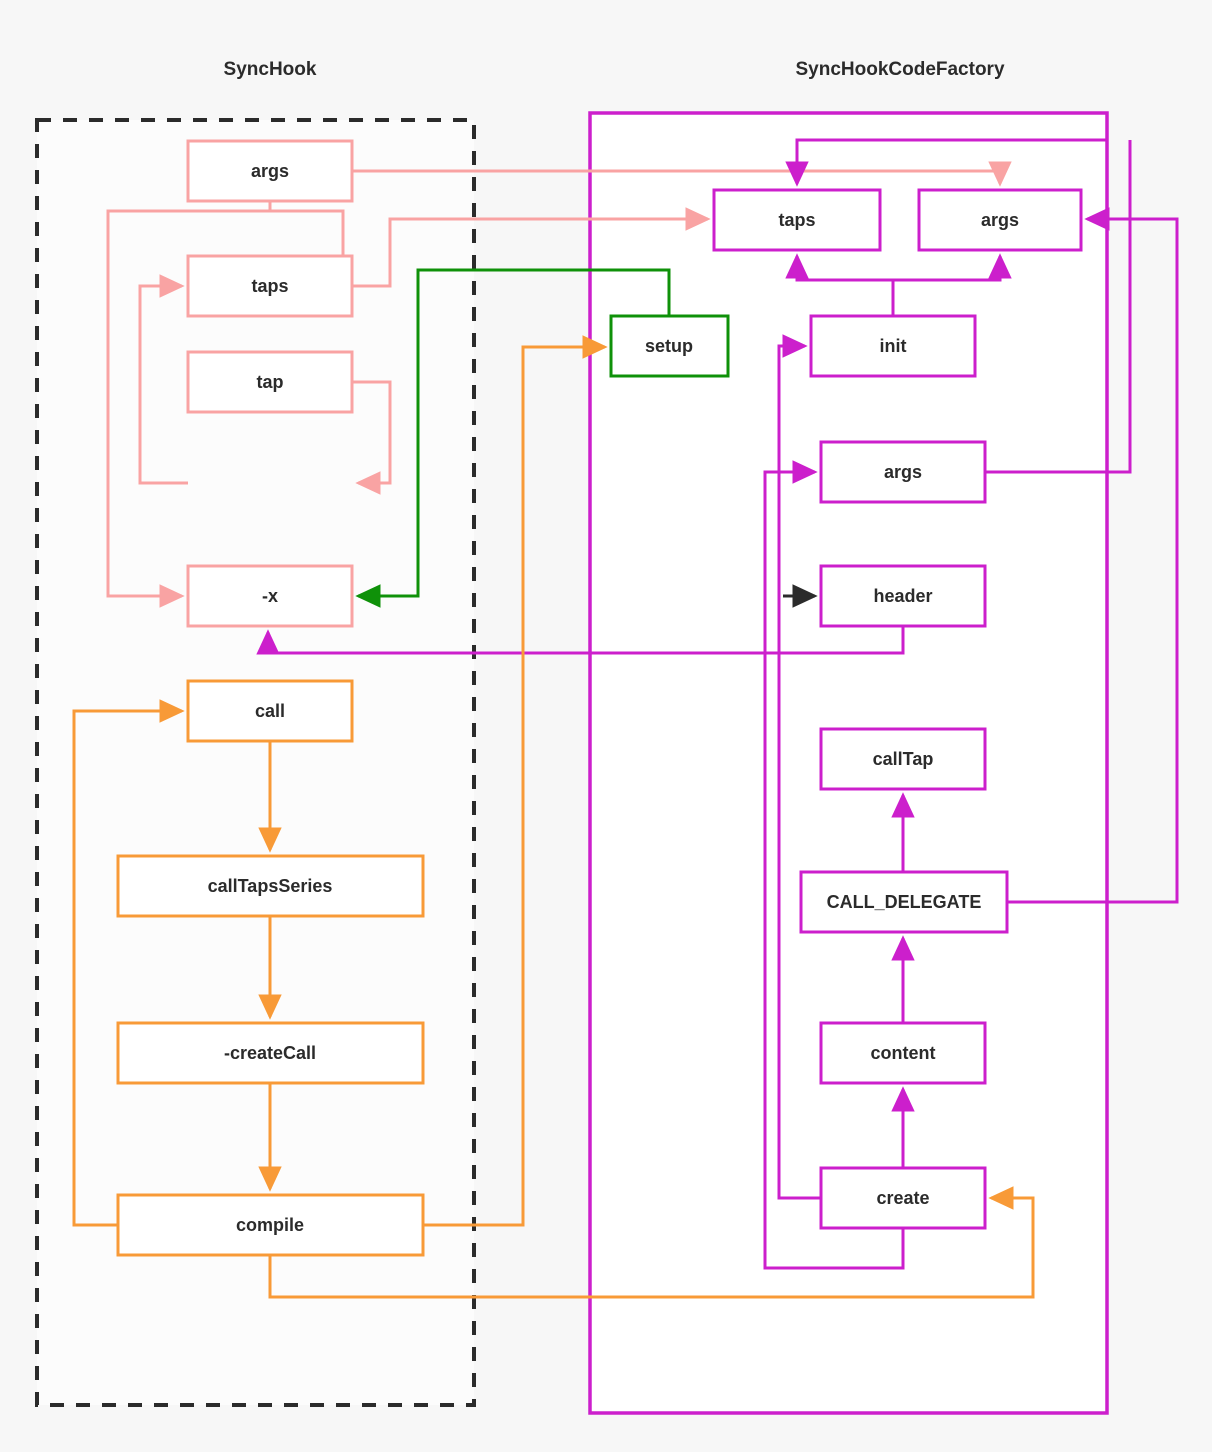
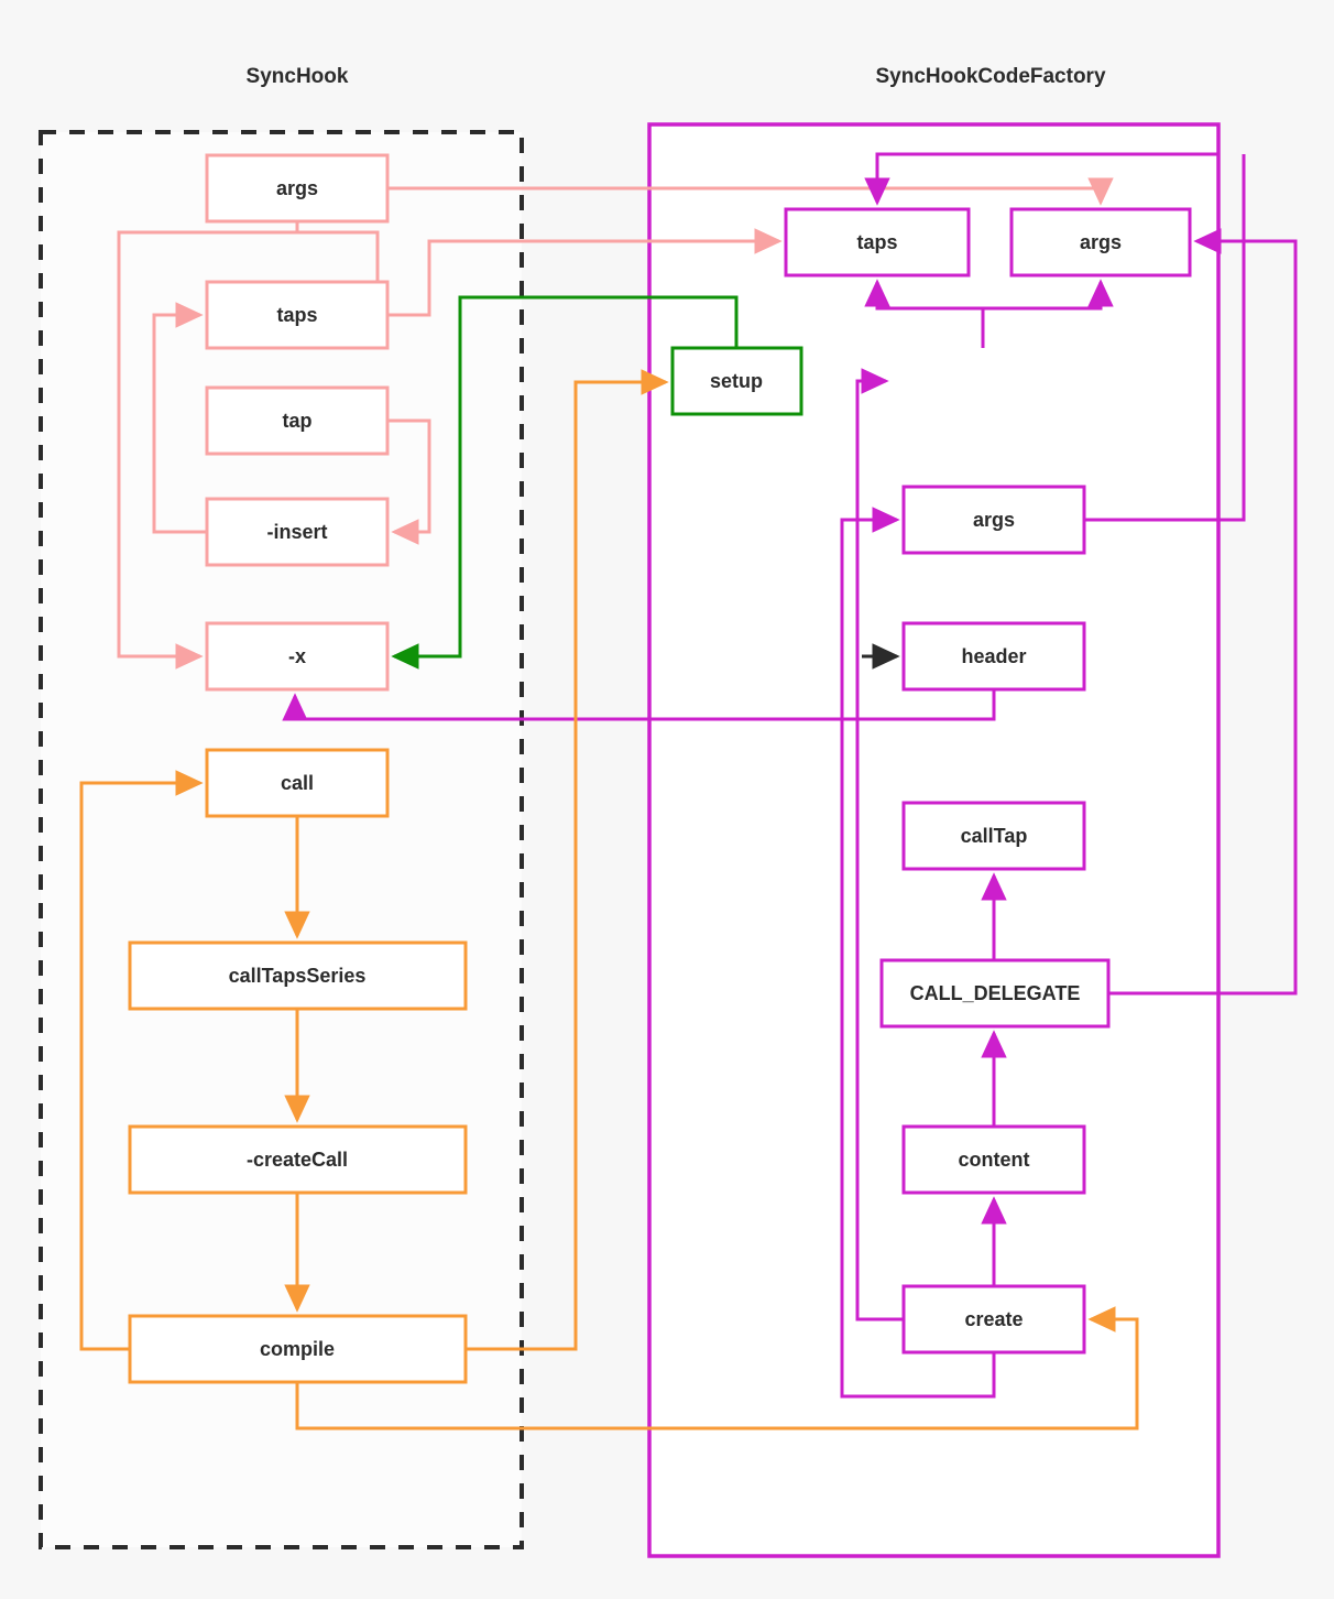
  SyncHook
  SyncHookCodeFactory
  args
  taps
  tap
+ -insert
  -x
  call
  callTapsSeries
  -createCall
  compile
  setup
  taps
  args
- init
  args
  header
  callTap
  CALL_DELEGATE
  content
  create
